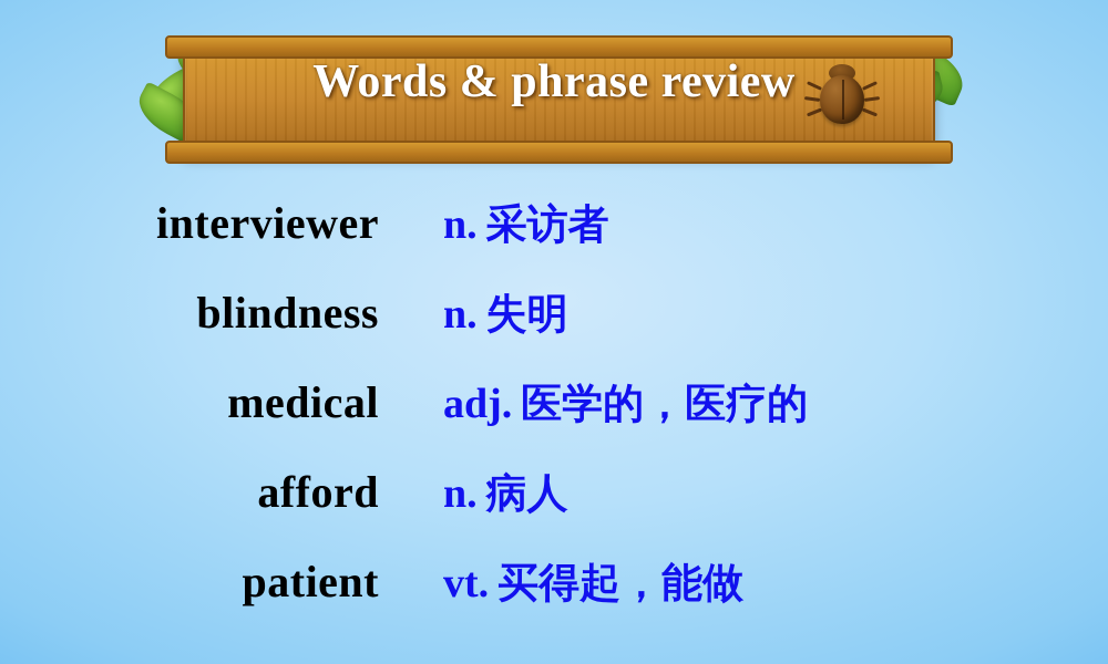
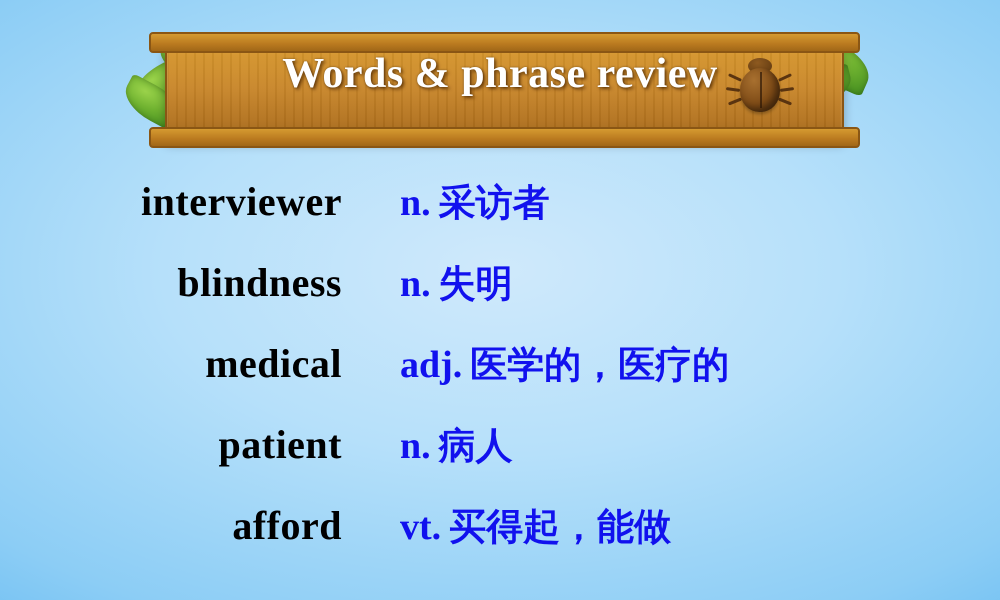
  Words & phrase review
  interviewer
  n. 采访者
  blindness
  n. 失明
  medical
  adj. 医学的，医疗的
- afford
+ patient
  n. 病人
- patient
+ afford
  vt. 买得起，能做
